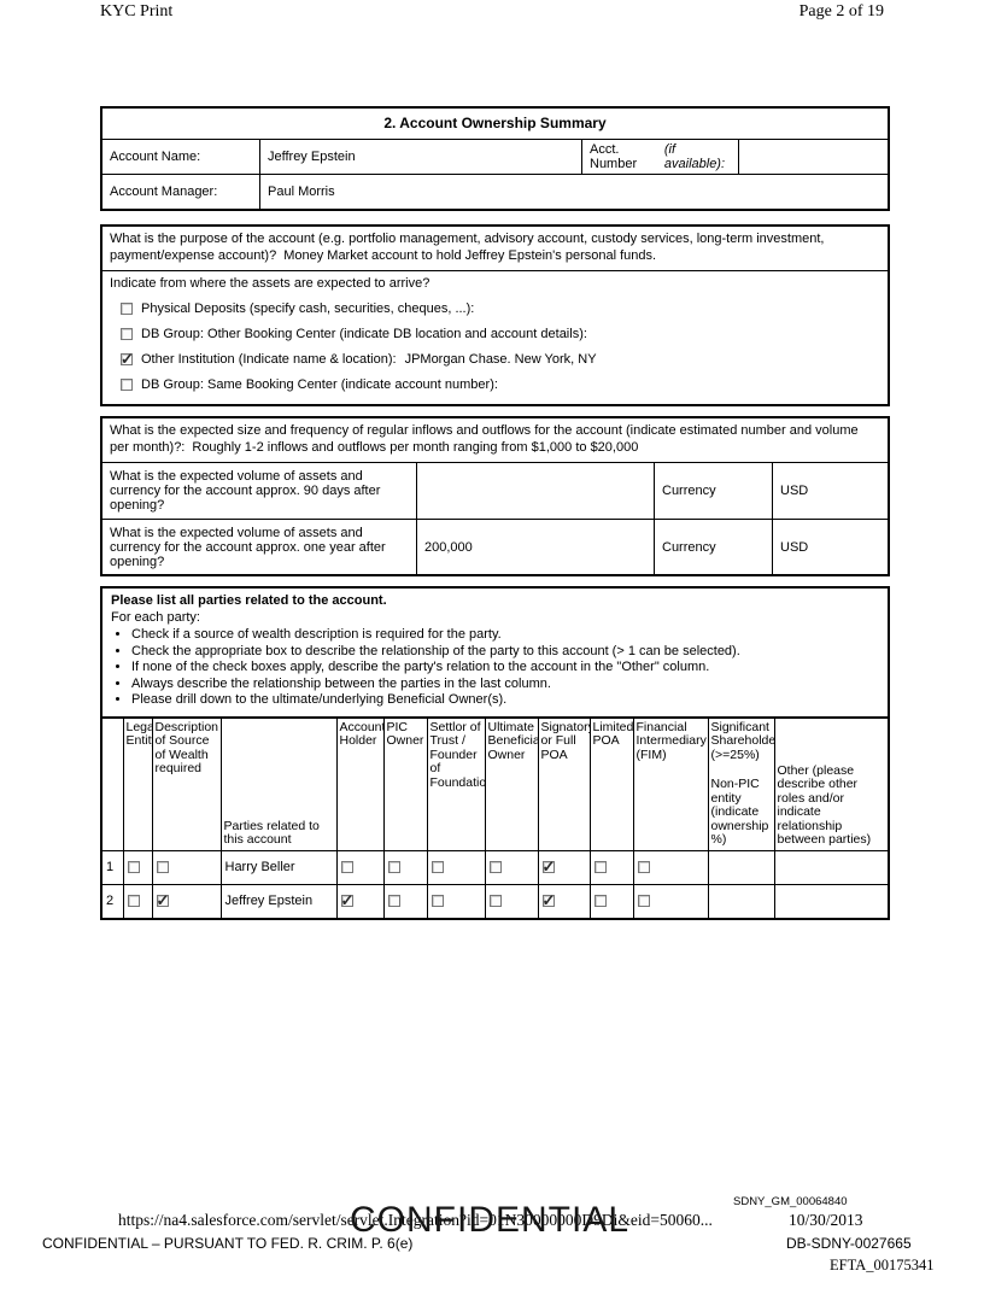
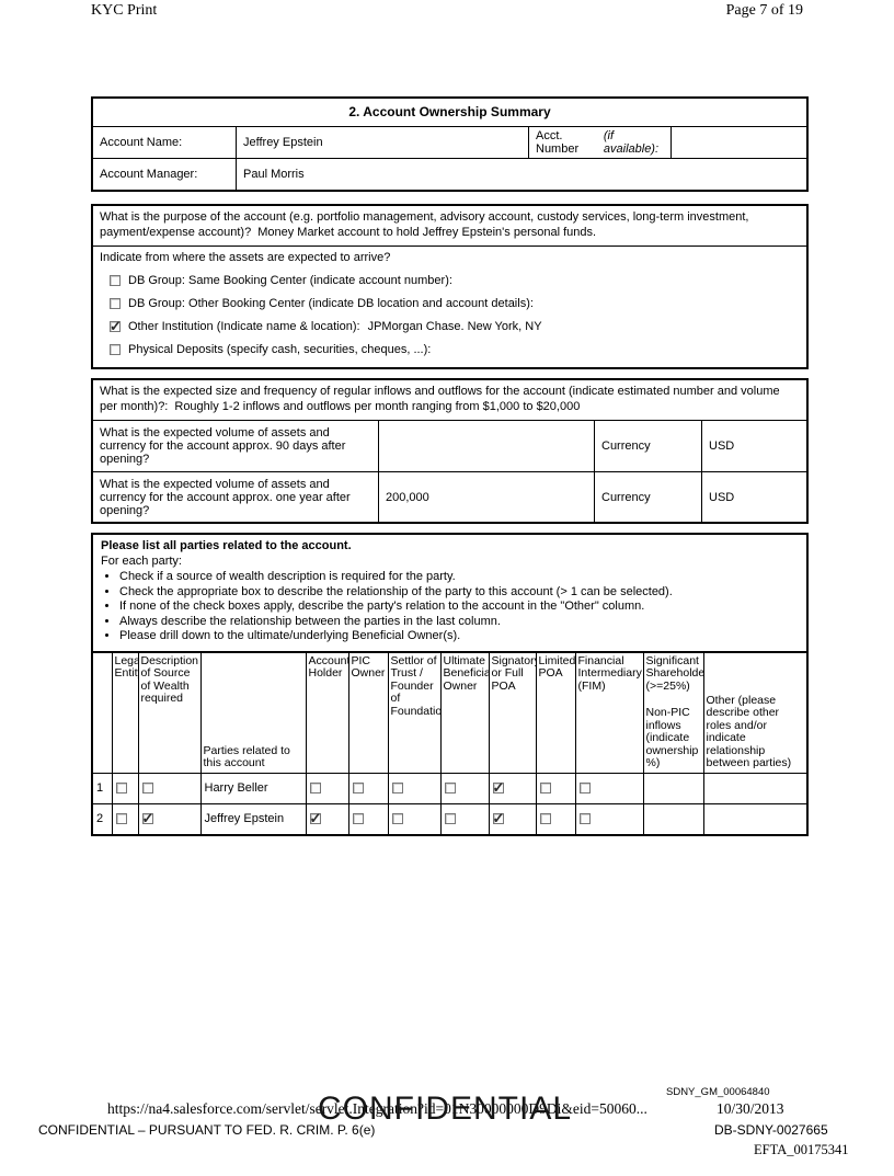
  KYC Print
- Page 2 of 19
+ Page 7 of 19
  2. Account Ownership Summary
  Account Name:
  Jeffrey Epstein
  Acct. Number
  (if available):
  Account Manager:
  Paul Morris
  What is the purpose of the account (e.g. portfolio management, advisory account, custody services, long-term investment, payment/expense account)? Money Market account to hold Jeffrey Epstein's personal funds.
  Indicate from where the assets are expected to arrive?
- Physical Deposits (specify cash, securities, cheques, ...):
+ DB Group: Same Booking Center (indicate account number):
  DB Group: Other Booking Center (indicate DB location and account details):
  Other Institution (Indicate name & location):
  JPMorgan Chase. New York, NY
- DB Group: Same Booking Center (indicate account number):
+ Physical Deposits (specify cash, securities, cheques, ...):
  What is the expected size and frequency of regular inflows and outflows for the account (indicate estimated number and volume per month)?: Roughly 1-2 inflows and outflows per month ranging from $1,000 to $20,000
  What is the expected volume of assets and currency for the account approx. 90 days after opening?
  Currency
  USD
  What is the expected volume of assets and currency for the account approx. one year after opening?
  200,000
  Currency
  USD
  Please list all parties related to the account.
  For each party:
  Check if a source of wealth description is required for the party.
  Check the appropriate box to describe the relationship of the party to this account (> 1 can be selected).
  If none of the check boxes apply, describe the party's relation to the account in the "Other" column.
  Always describe the relationship between the parties in the last column.
  Please drill down to the ultimate/underlying Beneficial Owner(s).
- 	Lega Entit	Description of Source of Wealth required	Parties related to this account	Account Holder	PIC Owner	Settlor of Trust / Founder of Foundatio	Ultimate Beneficia Owner	Signator or Full POA	Limited POA	Financial Intermediary (FIM)	Significant Shareholde (>=25%) Non-PIC entity (indicate ownership %)	Other (please describe other roles and/or indicate relationship between parties)
+ 	Lega Entit	Description of Source of Wealth required	Parties related to this account	Account Holder	PIC Owner	Settlor of Trust / Founder of Foundatio	Ultimate Beneficia Owner	Signator or Full POA	Limited POA	Financial Intermediary (FIM)	Significant Shareholde (>=25%) Non-PIC inflows (indicate ownership %)	Other (please describe other roles and/or indicate relationship between parties)
  1			Harry Beller
  2			Jeffrey Epstein
  SDNY_GM_00064840
  https://na4.salesforce.com/servlet/servlet.Integration?id=01N30000000D9Di&eid=50060...
  10/30/2013
  CONFIDENTIAL
  CONFIDENTIAL – PURSUANT TO FED. R. CRIM. P. 6(e)
  DB-SDNY-0027665
  EFTA_00175341
